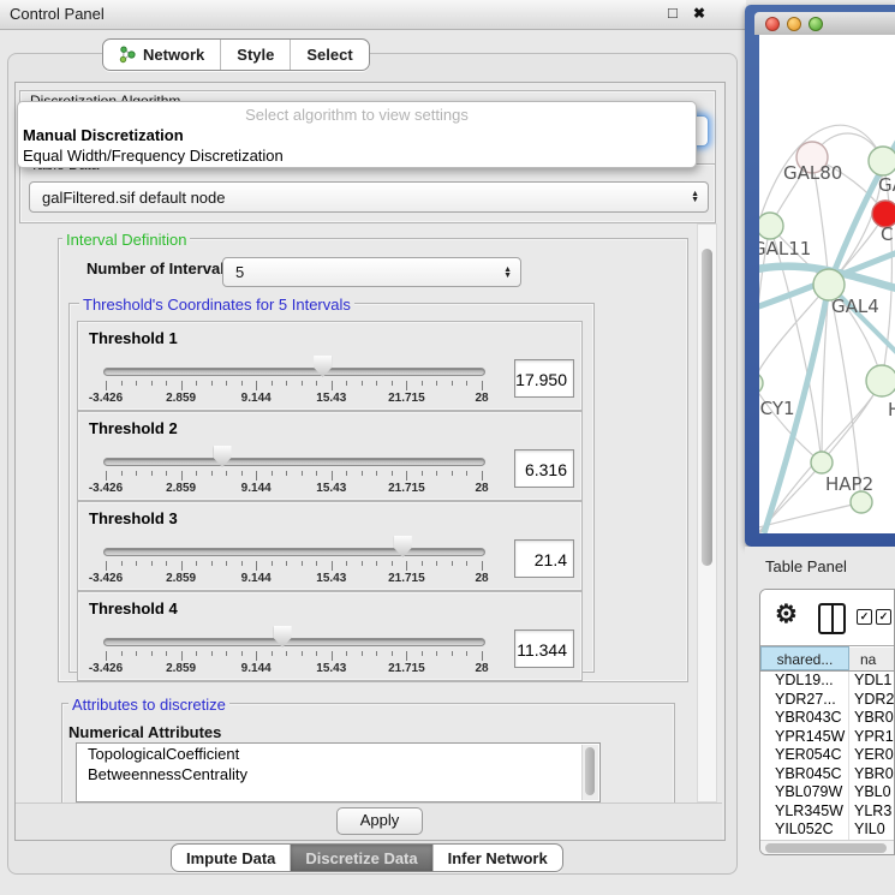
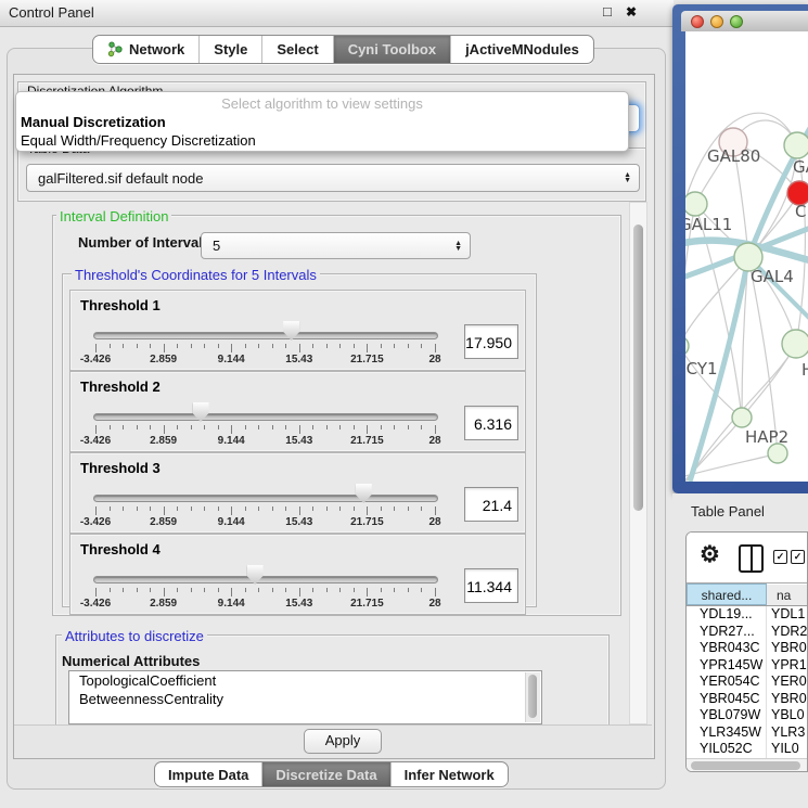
  Control Panel
  □
  ✖
  Network
  Style
  Select
+ Cyni Toolbox
+ jActiveMNodules
  Select algorithm to view settings
  Manual Discretization
  Equal Width/Frequency Discretization
  galFiltered.sif default node
  Interval Definition
  Number of Interva
  5
  Threshold's Coordinates for 5 Intervals
  Threshold 1
  -3.426
  2.859
  9.144
  15.43
  21.715
  28
  17.950
  Threshold 2
  -3.426
  2.859
  9.144
  15.43
  21.715
  28
  6.316
  Threshold 3
  -3.426
  2.859
  9.144
  15.43
  21.715
  28
  21.4
  Threshold 4
  -3.426
  2.859
  9.144
  15.43
  21.715
  28
  11.344
  Attributes to discretize
  Numerical Attributes
  TopologicalCoefficient
  BetweennessCentrality
  Apply
  Impute Data
  Discretize Data
  Infer Network
  GAL80
  C
  GAL11
  GAL4
  CY1
  HAP2
  Table Panel
  ⚙
  ✓
  ✓
  shared...
  na
  YDL19...
  YDL1
  YDR27...
  YDR2
  YBR043C
  YBR0
  YPR145W
  YPR1
  YER054C
  YER0
  YBR045C
  YBR0
  YBL079W
  YBL0
  YLR345W
  YLR3
  YIL052C
  YIL0
